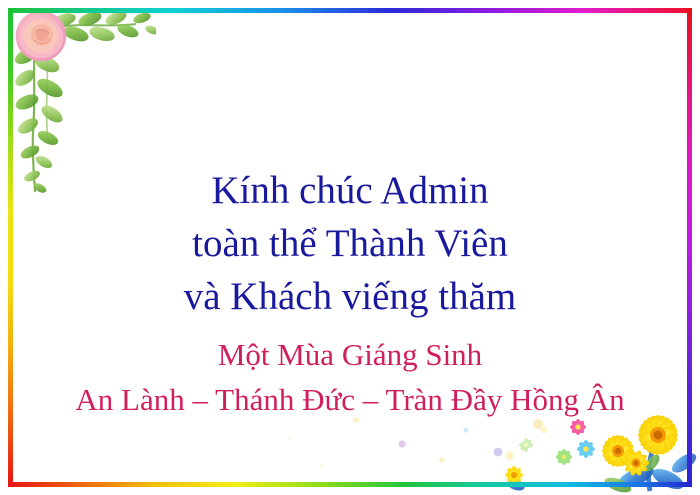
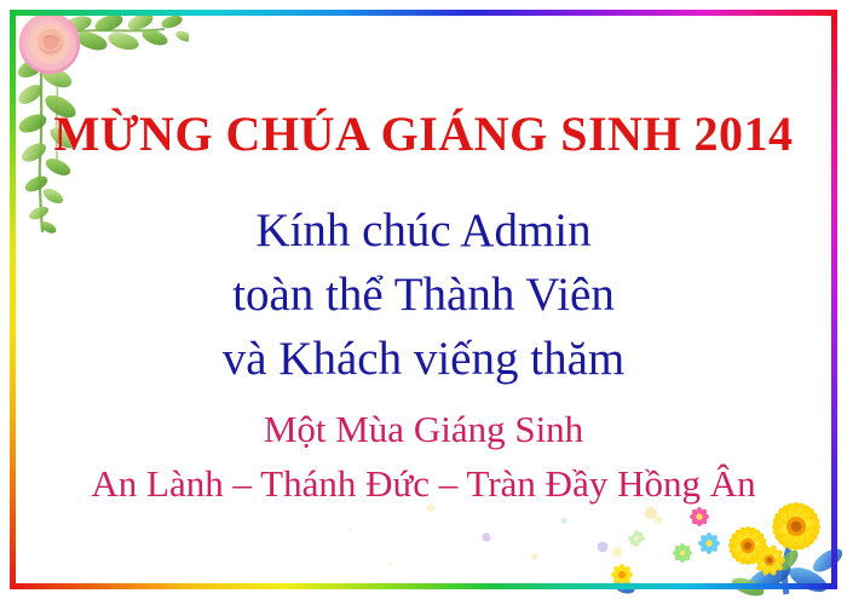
+ MỪNG CHÚA GIÁNG SINH 2014
  Kính chúc Admin
  toàn thể Thành Viên
  và Khách viếng thăm
  Một Mùa Giáng Sinh
  An Lành – Thánh Đức – Tràn Đầy Hồng Ân
